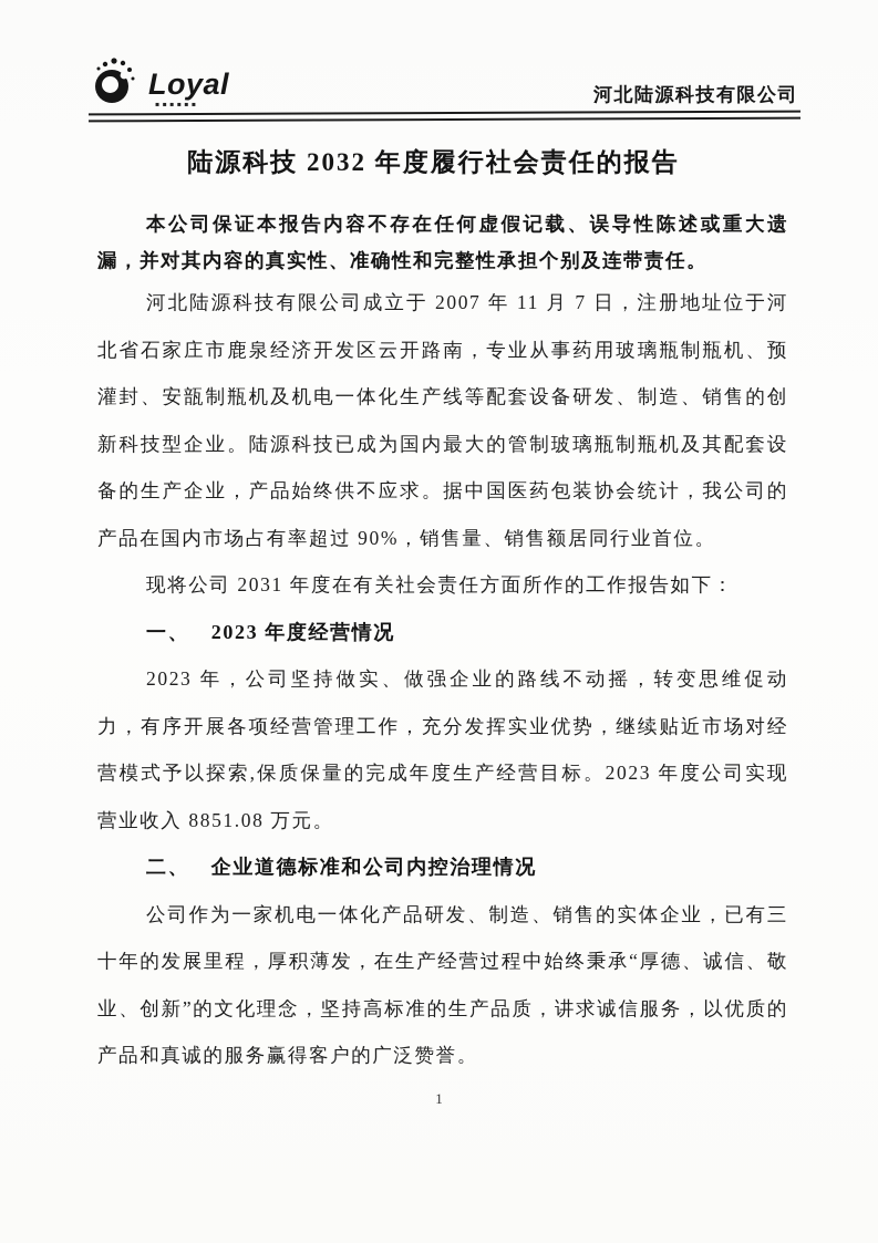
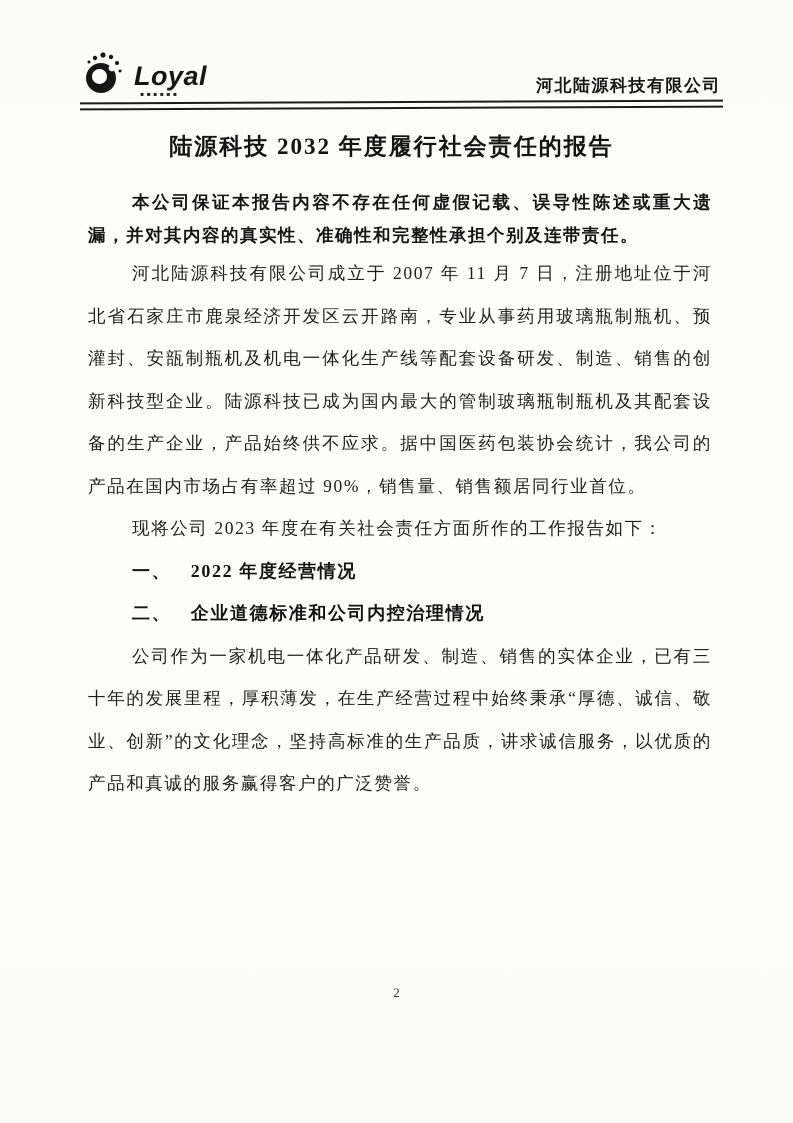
  Loyal
  河北陆源科技有限公司
  陆源科技 2032 年度履行社会责任的报告
  本公司保证本报告内容不存在任何虚假记载、误导性陈述或重大遗漏，并对其内容的真实性、准确性和完整性承担个别及连带责任。
  河北陆源科技有限公司成立于 2007 年 11 月 7 日，注册地址位于河北省石家庄市鹿泉经济开发区云开路南，专业从事药用玻璃瓶制瓶机、预灌封、安瓿制瓶机及机电一体化生产线等配套设备研发、制造、销售的创新科技型企业。陆源科技已成为国内最大的管制玻璃瓶制瓶机及其配套设备的生产企业，产品始终供不应求。据中国医药包装协会统计，我公司的产品在国内市场占有率超过 90%，销售量、销售额居同行业首位。
- 现将公司 2031 年度在有关社会责任方面所作的工作报告如下：
+ 现将公司 2023 年度在有关社会责任方面所作的工作报告如下：
- 一、 2023 年度经营情况
+ 一、 2022 年度经营情况
- 2023 年，公司坚持做实、做强企业的路线不动摇，转变思维促动力，有序开展各项经营管理工作，充分发挥实业优势，继续贴近市场对经营模式予以探索,保质保量的完成年度生产经营目标。2023 年度公司实现营业收入 8851.08 万元。
  二、 企业道德标准和公司内控治理情况
  公司作为一家机电一体化产品研发、制造、销售的实体企业，已有三十年的发展里程，厚积薄发，在生产经营过程中始终秉承“厚德、诚信、敬业、创新”的文化理念，坚持高标准的生产品质，讲求诚信服务，以优质的产品和真诚的服务赢得客户的广泛赞誉。
- 1
+ 2
